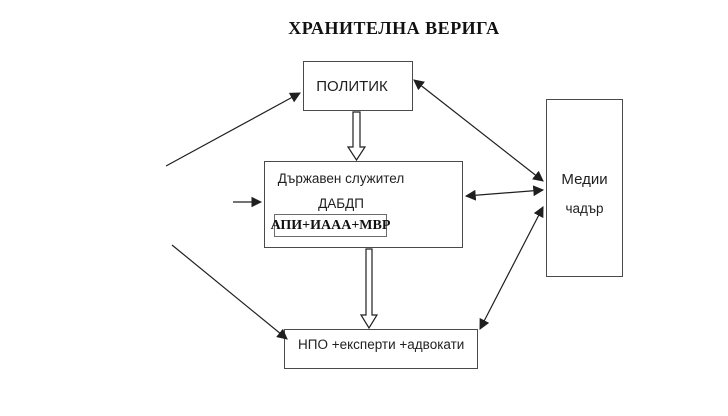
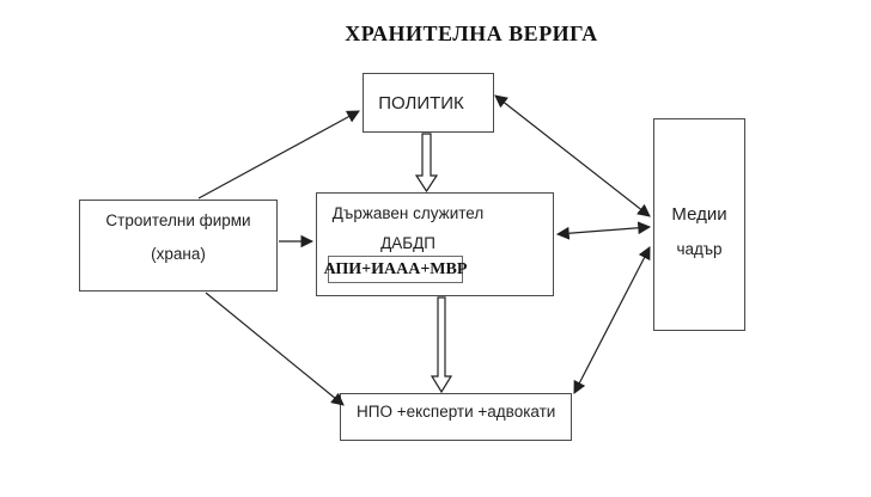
  ХРАНИТЕЛНА ВЕРИГА
  ПОЛИТИК
+ Строителни фирми
+ (храна)
  Държавен служител
  ДАБДП
  АПИ+ИААА+МВР
  Медии
  чадър
  НПО +експерти +адвокати
